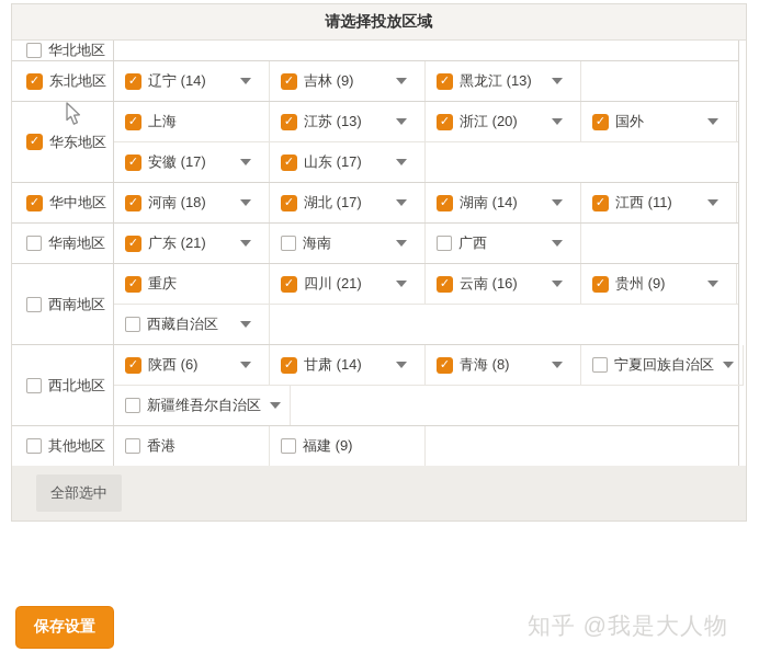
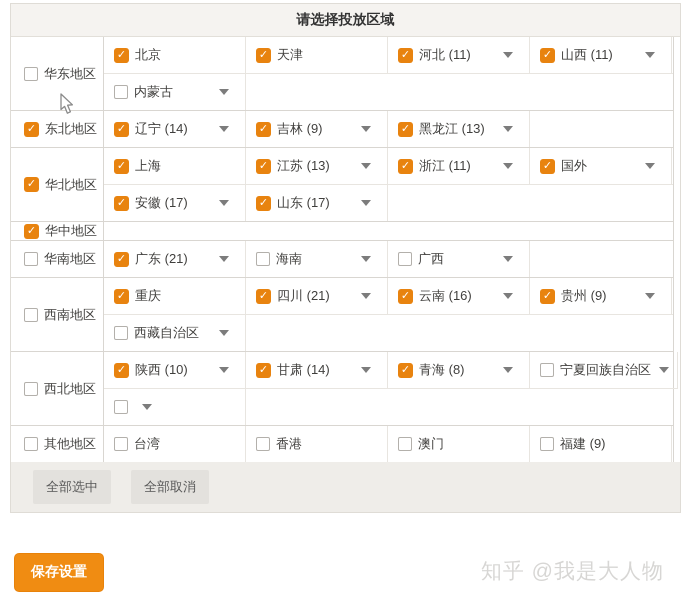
  请选择投放区域
- 华北地区
+ 华东地区
+ 北京
+ 天津
+ 河北 (11)
+ 山西 (11)
+ 内蒙古
  东北地区
  辽宁 (14)
  吉林 (9)
  黑龙江 (13)
- 华东地区
+ 华北地区
  上海
  江苏 (13)
- 浙江 (20)
+ 浙江 (11)
  国外
  安徽 (17)
  山东 (17)
  华中地区
- 河南 (18)
- 湖北 (17)
- 湖南 (14)
- 江西 (11)
  华南地区
  广东 (21)
  海南
  广西
  西南地区
  重庆
  四川 (21)
  云南 (16)
  贵州 (9)
  西藏自治区
  西北地区
- 陕西 (6)
+ 陕西 (10)
  甘肃 (14)
  青海 (8)
  宁夏回族自治区
- 新疆维吾尔自治区
  其他地区
+ 台湾
  香港
+ 澳门
  福建 (9)
  全部选中
+ 全部取消
  保存设置
  知乎 @我是大人物
